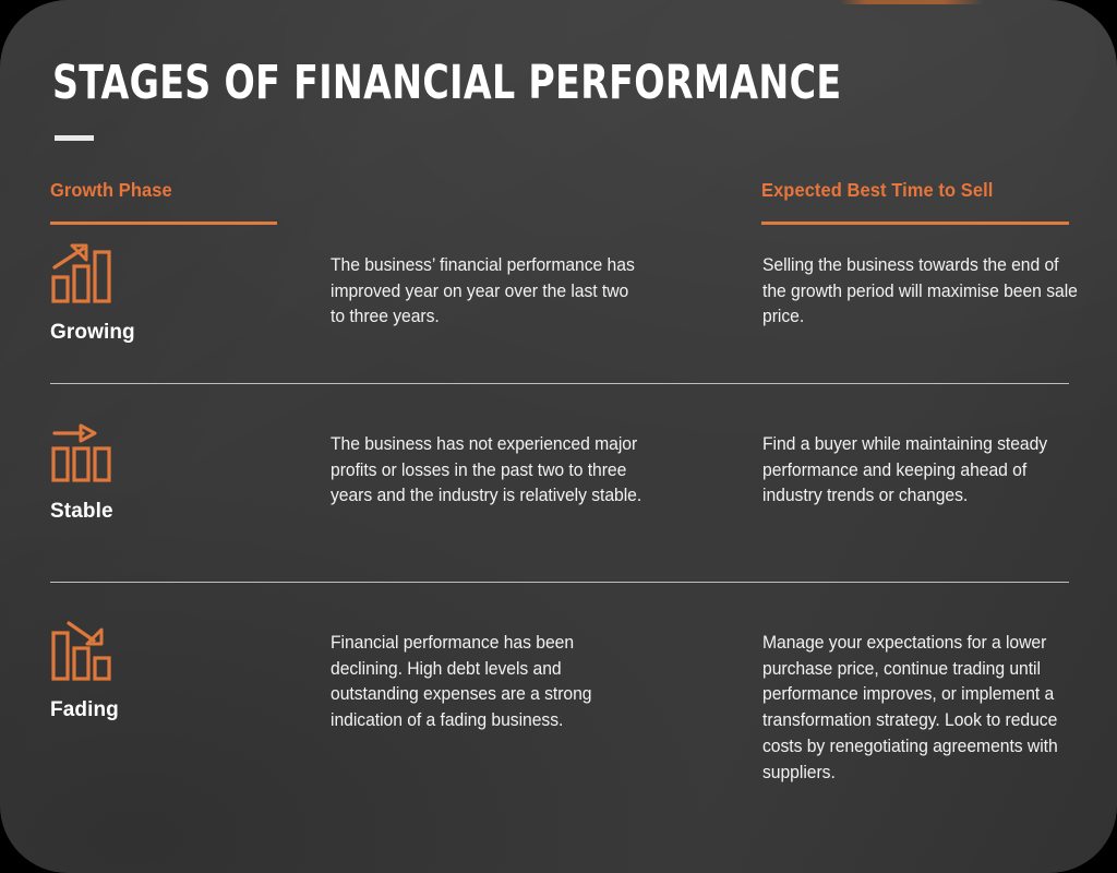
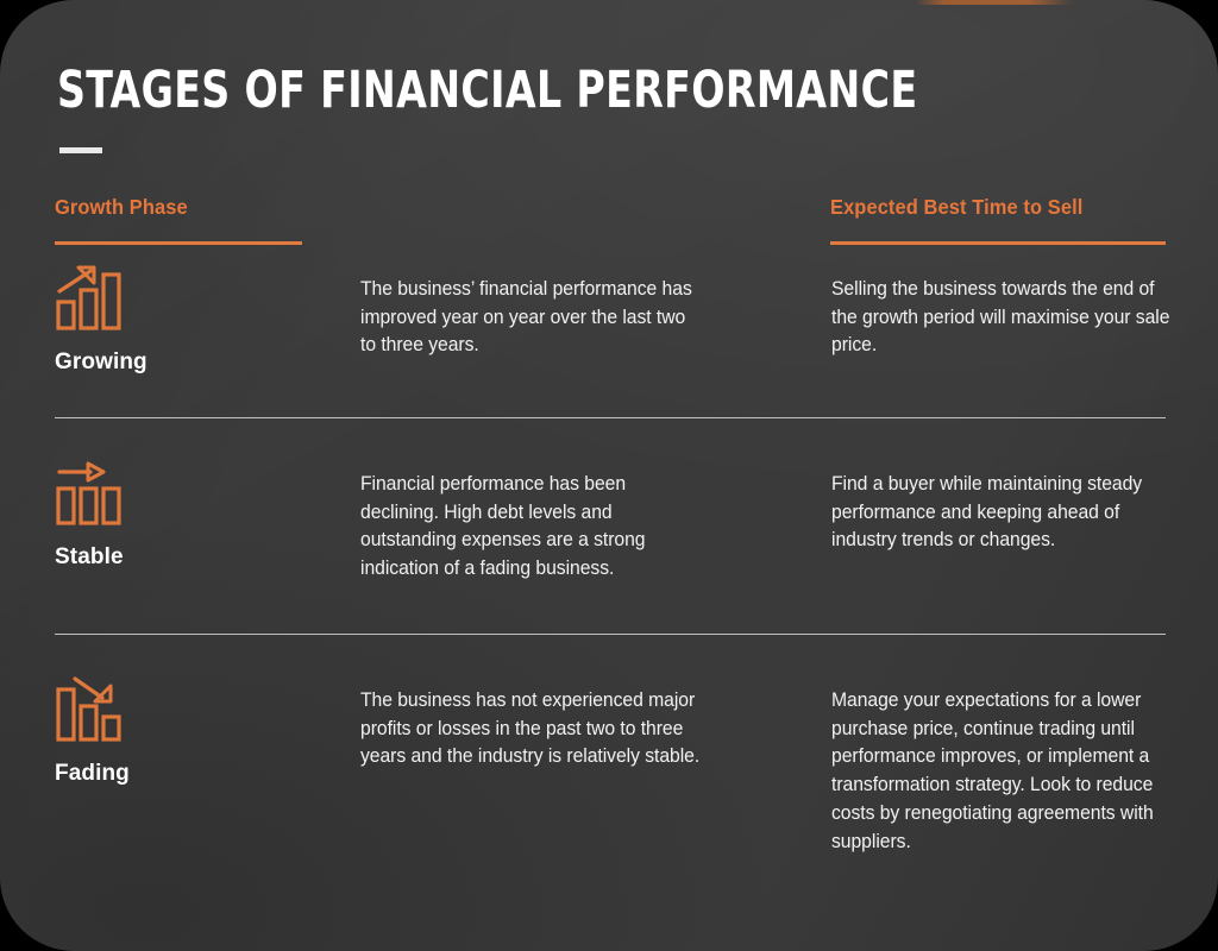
  STAGES OF FINANCIAL PERFORMANCE
  Growth Phase
  Expected Best Time to Sell
  Growing
  The business’ financial performance has improved year on year over the last two to three years.
- Selling the business towards the end of the growth period will maximise been sale price.
+ Selling the business towards the end of the growth period will maximise your sale price.
  Stable
- The business has not experienced major profits or losses in the past two to three years and the industry is relatively stable.
+ Financial performance has been declining. High debt levels and outstanding expenses are a strong indication of a fading business.
  Find a buyer while maintaining steady performance and keeping ahead of industry trends or changes.
  Fading
- Financial performance has been declining. High debt levels and outstanding expenses are a strong indication of a fading business.
+ The business has not experienced major profits or losses in the past two to three years and the industry is relatively stable.
  Manage your expectations for a lower purchase price, continue trading until performance improves, or implement a transformation strategy. Look to reduce costs by renegotiating agreements with suppliers.
